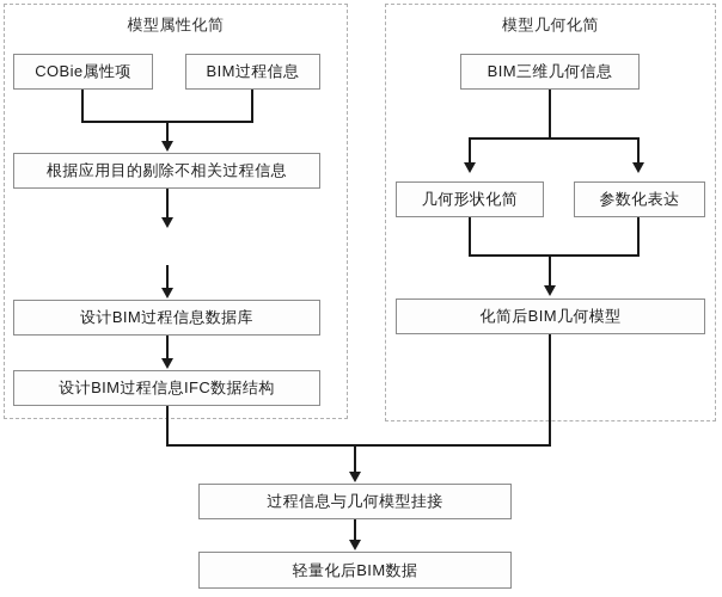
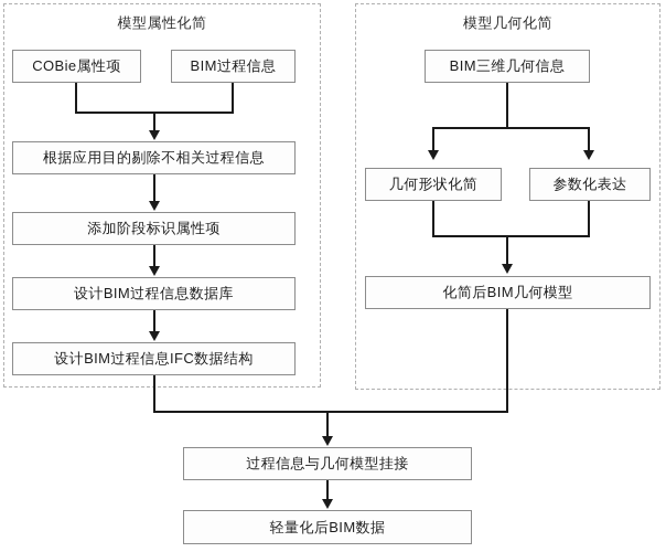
  模型属性化简
  COBie属性项
  BIM过程信息
  根据应用目的剔除不相关过程信息
+ 添加阶段标识属性项
  设计BIM过程信息数据库
  设计BIM过程信息IFC数据结构
  模型几何化简
  BIM三维几何信息
  几何形状化简
  参数化表达
  化简后BIM几何模型
  过程信息与几何模型挂接
  轻量化后BIM数据
